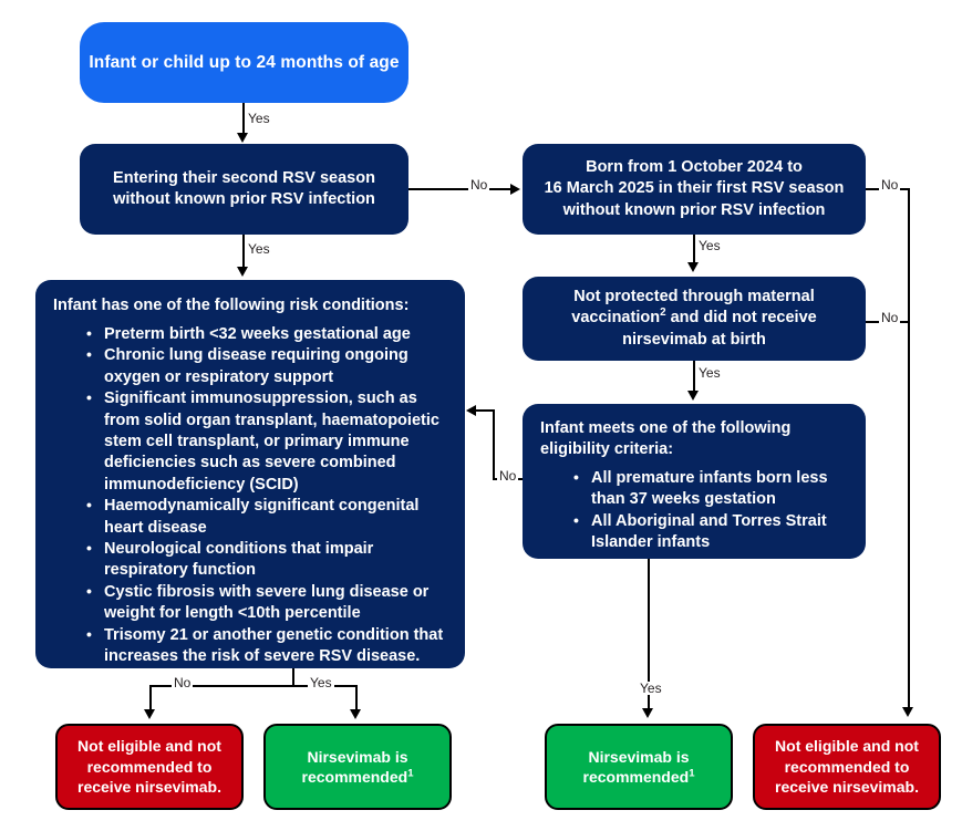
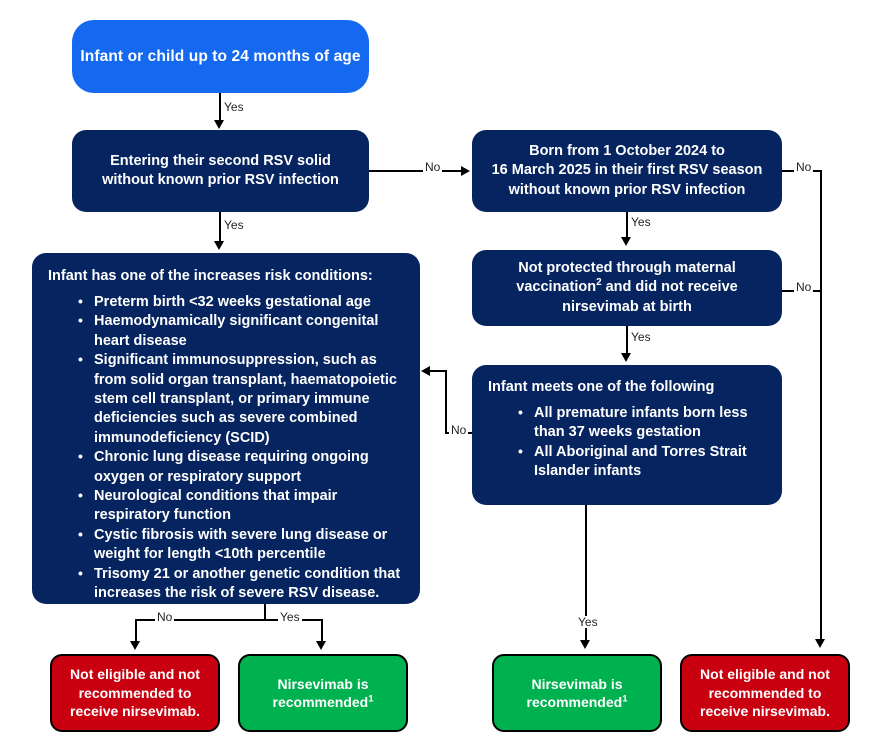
  Infant or child up to 24 months of age
- Entering their second RSV season
+ Entering their second RSV solid
  without known prior RSV infection
  Born from 1 October 2024 to
  16 March 2025 in their first RSV season
  without known prior RSV infection
  Not protected through maternal
  vaccination2 and did not receive
  nirsevimab at birth
- Infant has one of the following risk conditions:
+ Infant has one of the increases risk conditions:
  Preterm birth <32 weeks gestational age
- Chronic lung disease requiring ongoing oxygen or respiratory support
+ Haemodynamically significant congenital heart disease
  Significant immunosuppression, such as from solid organ transplant, haematopoietic stem cell transplant, or primary immune deficiencies such as severe combined immunodeficiency (SCID)
- Haemodynamically significant congenital heart disease
+ Chronic lung disease requiring ongoing oxygen or respiratory support
  Neurological conditions that impair respiratory function
  Cystic fibrosis with severe lung disease or weight for length <10th percentile
  Trisomy 21 or another genetic condition that increases the risk of severe RSV disease.
  Infant meets one of the following
- eligibility criteria:
  All premature infants born less than 37 weeks gestation
  All Aboriginal and Torres Strait Islander infants
  Not eligible and not
  recommended to
  receive nirsevimab.
  Nirsevimab is
  recommended1
  Nirsevimab is
  recommended1
  Not eligible and not
  recommended to
  receive nirsevimab.
  Yes
  Yes
  No
  Yes
  No
  No
  Yes
  No
  Yes
  No
  Yes
